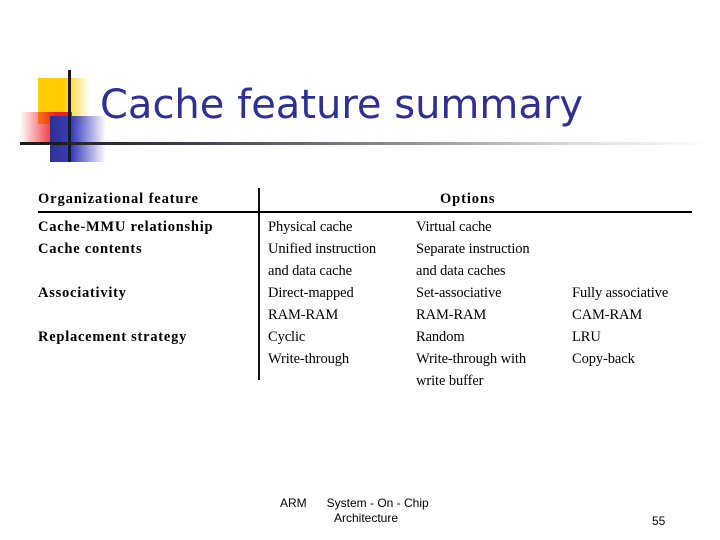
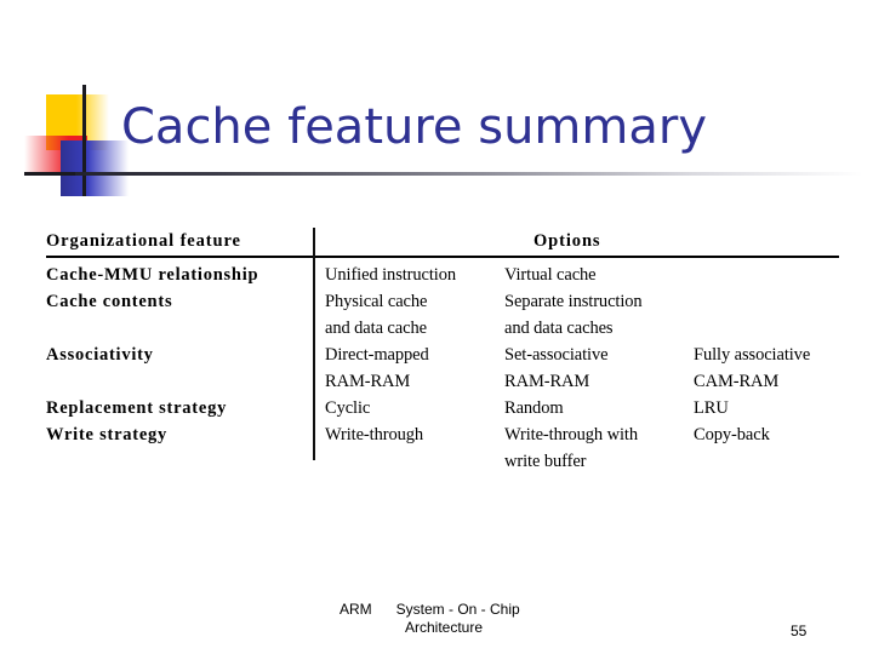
  Cache feature summary
  Organizational feature
  Options
  Cache-MMU relationship
- Physical cache
+ Unified instruction
  Virtual cache
  Cache contents
- Unified instruction
+ Physical cache
  Separate instruction
  and data cache
  and data caches
  Associativity
  Direct-mapped
  Set-associative
  Fully associative
  RAM-RAM
  RAM-RAM
  CAM-RAM
  Replacement strategy
  Cyclic
  Random
  LRU
+ Write strategy
  Write-through
  Write-through with
  Copy-back
  write buffer
  ARM System - On - Chip
  Architecture
  55
